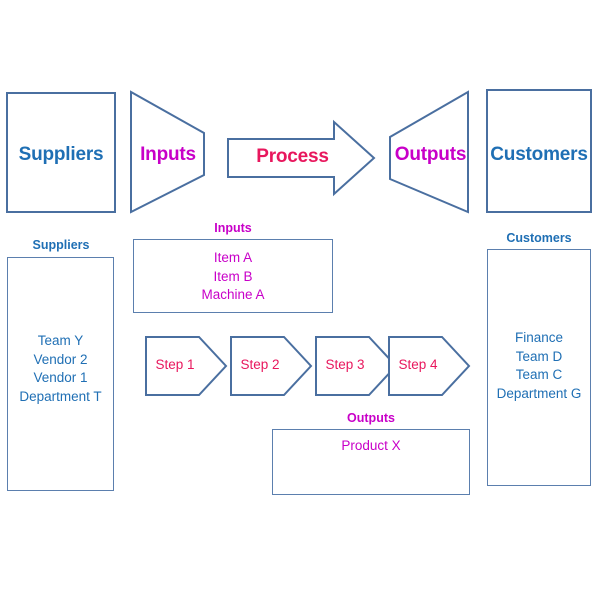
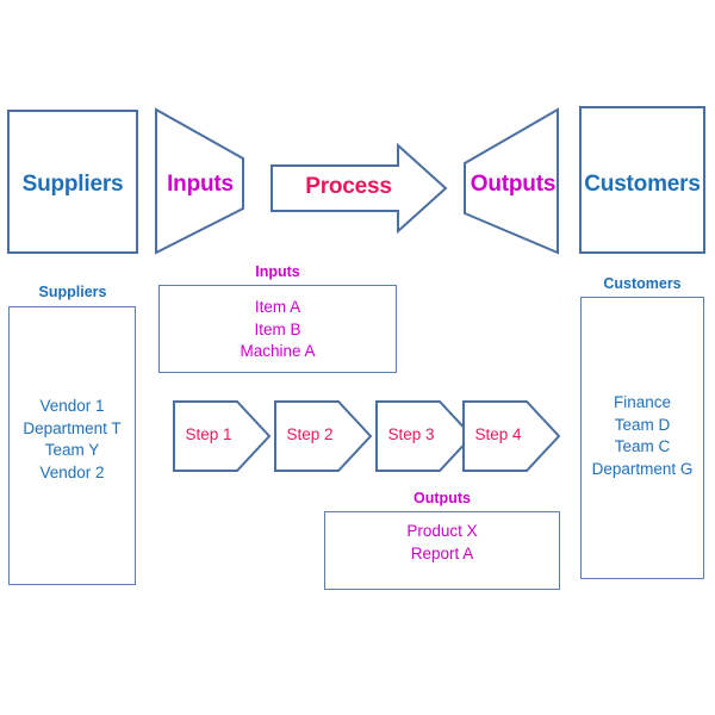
  Suppliers
  Inputs
  Process
  Outputs
  Customers
  Suppliers
- Team Y
+ Vendor 1
- Vendor 2
+ Department T
- Vendor 1
+ Team Y
- Department T
+ Vendor 2
  Inputs
  Item A
  Item B
  Machine A
  Step 1
  Step 2
  Step 3
  Step 4
  Outputs
  Product X
+ Report A
  Customers
  Finance
  Team D
  Team C
  Department G
